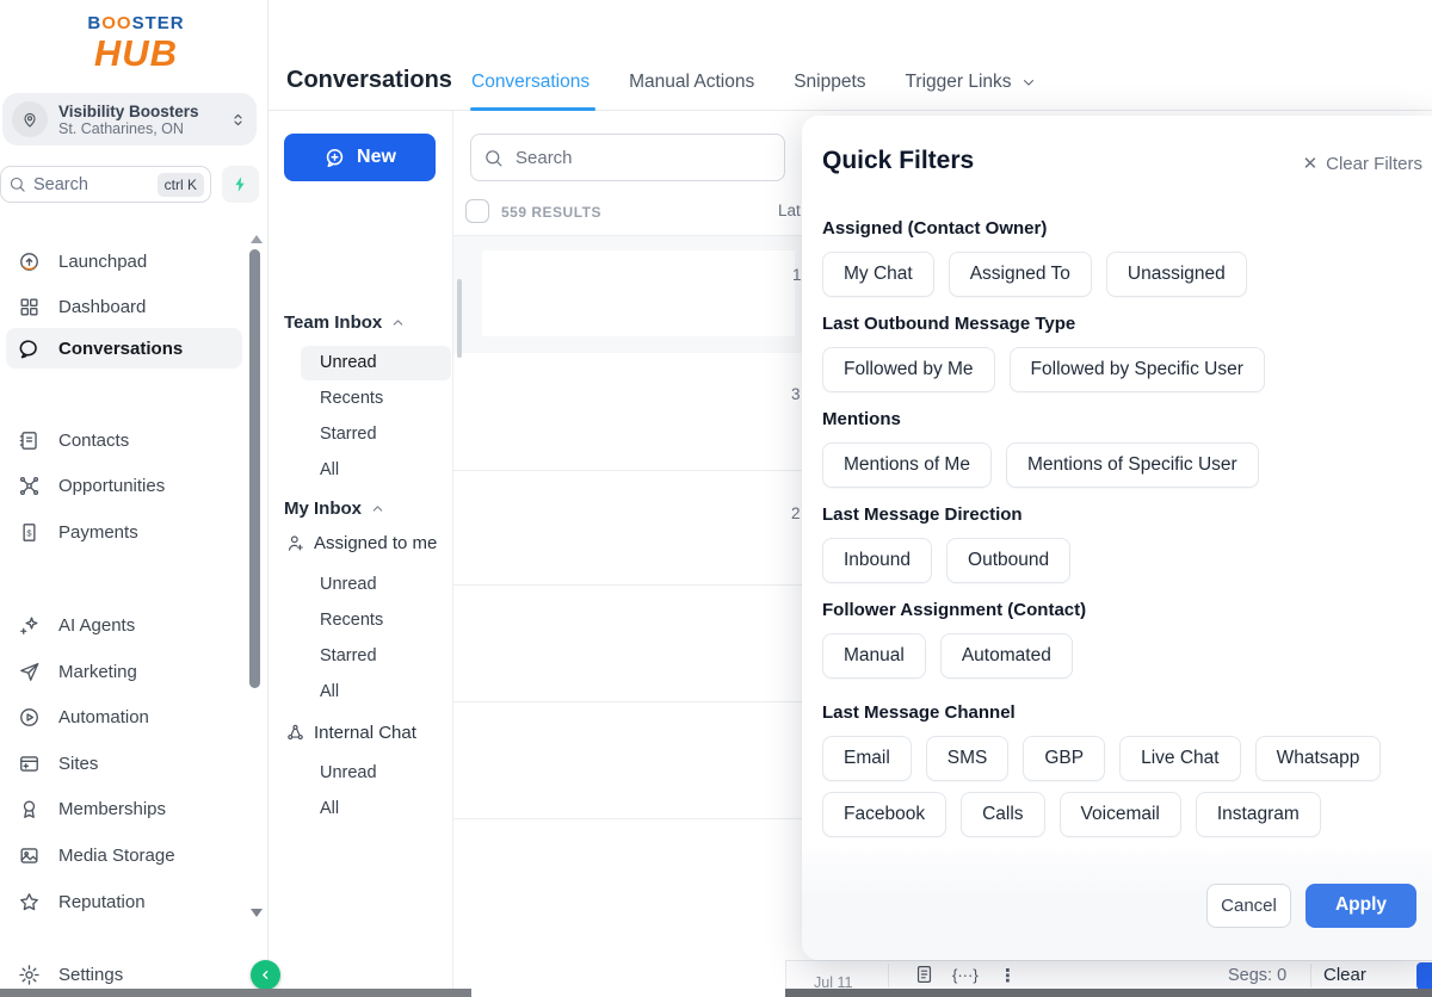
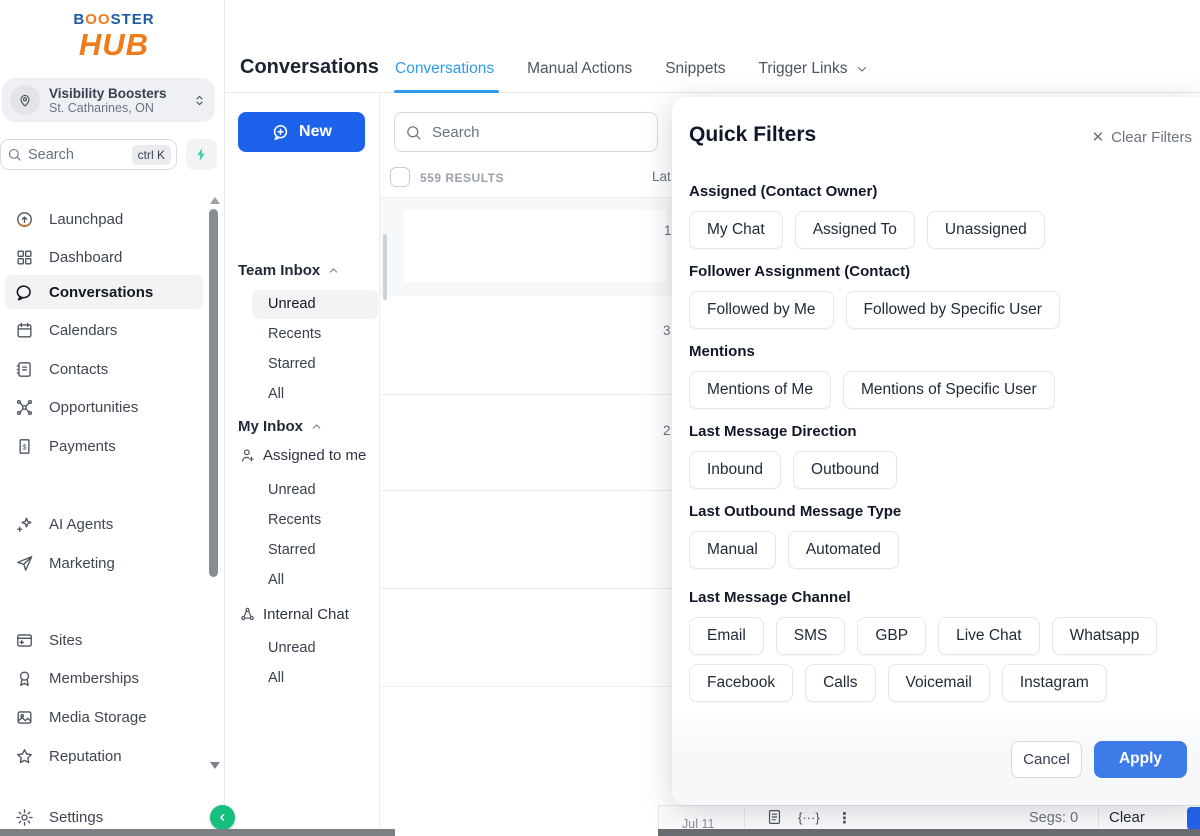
  BOOSTER
  HUB
  Visibility Boosters
  St. Catharines, ON
  Search
  ctrl K
  Launchpad
  Dashboard
  Conversations
+ Calendars
  Contacts
  Opportunities
  $
  Payments
  AI Agents
  Marketing
- Automation
  Sites
  Memberships
  Media Storage
  Reputation
  Settings
  Conversations
  Conversations
  Manual Actions
  Snippets
  Trigger Links
  New
  Team Inbox
  Unread
  Recents
  Starred
  All
  My Inbox
  Assigned to me
  Unread
  Recents
  Starred
  All
  Internal Chat
  Unread
  All
  Search
  559 RESULTS
  Lat
  1
  3
  2
  Jul 11
  {···}
  ⋮
  Segs: 0
  Clear
  Quick Filters
  ✕
  Clear Filters
  Assigned (Contact Owner)
  My Chat
  Assigned To
  Unassigned
- Last Outbound Message Type
+ Follower Assignment (Contact)
  Followed by Me
  Followed by Specific User
  Mentions
  Mentions of Me
  Mentions of Specific User
  Last Message Direction
  Inbound
  Outbound
- Follower Assignment (Contact)
+ Last Outbound Message Type
  Manual
  Automated
  Last Message Channel
  Email
  SMS
  GBP
  Live Chat
  Whatsapp
  Facebook
  Calls
  Voicemail
  Instagram
  Cancel
  Apply
